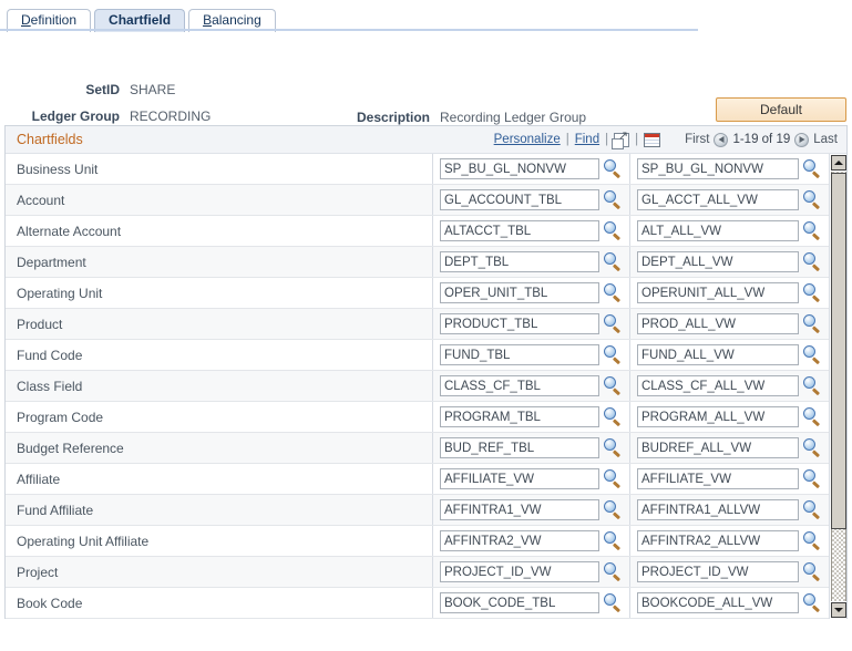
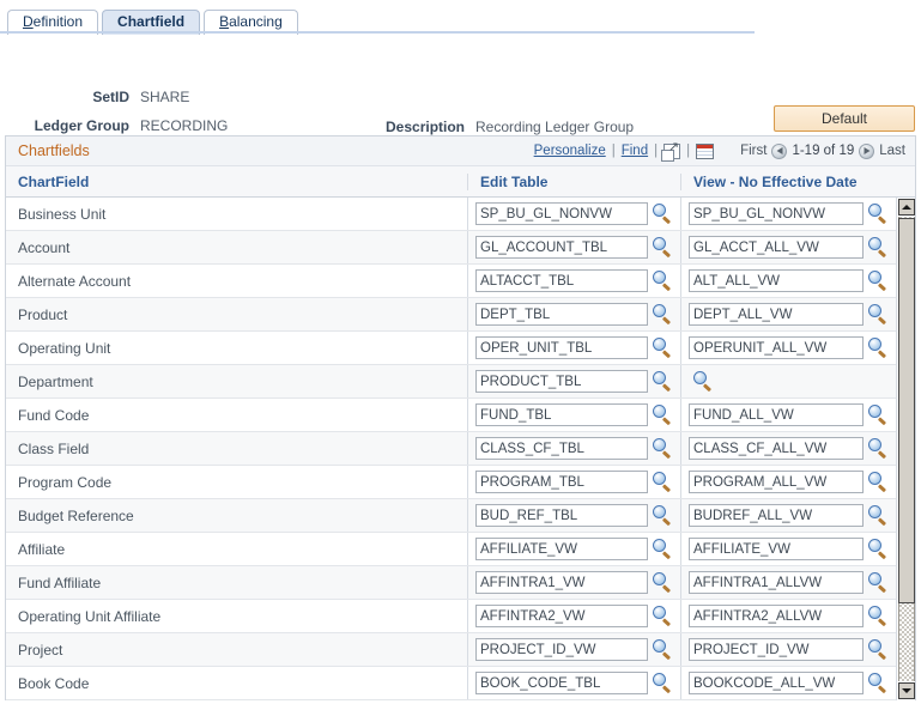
  Definition
  Chartfield
  Balancing
  SetID
  SHARE
  Ledger Group
  RECORDING
  Description
  Recording Ledger Group
  Default
  Chartfields
  Personalize
  |
  Find
  |
  |
  First
  1-19 of 19
  Last
+ ChartField
+ Edit Table
+ View - No Effective Date
  Business Unit
  SP_BU_GL_NONVW
  SP_BU_GL_NONVW
  Account
  GL_ACCOUNT_TBL
  GL_ACCT_ALL_VW
  Alternate Account
  ALTACCT_TBL
  ALT_ALL_VW
- Department
+ Product
  DEPT_TBL
  DEPT_ALL_VW
  Operating Unit
  OPER_UNIT_TBL
  OPERUNIT_ALL_VW
- Product
+ Department
  PRODUCT_TBL
- PROD_ALL_VW
  Fund Code
  FUND_TBL
  FUND_ALL_VW
  Class Field
  CLASS_CF_TBL
  CLASS_CF_ALL_VW
  Program Code
  PROGRAM_TBL
  PROGRAM_ALL_VW
  Budget Reference
  BUD_REF_TBL
  BUDREF_ALL_VW
  Affiliate
  AFFILIATE_VW
  AFFILIATE_VW
  Fund Affiliate
  AFFINTRA1_VW
  AFFINTRA1_ALLVW
  Operating Unit Affiliate
  AFFINTRA2_VW
  AFFINTRA2_ALLVW
  Project
  PROJECT_ID_VW
  PROJECT_ID_VW
  Book Code
  BOOK_CODE_TBL
  BOOKCODE_ALL_VW
